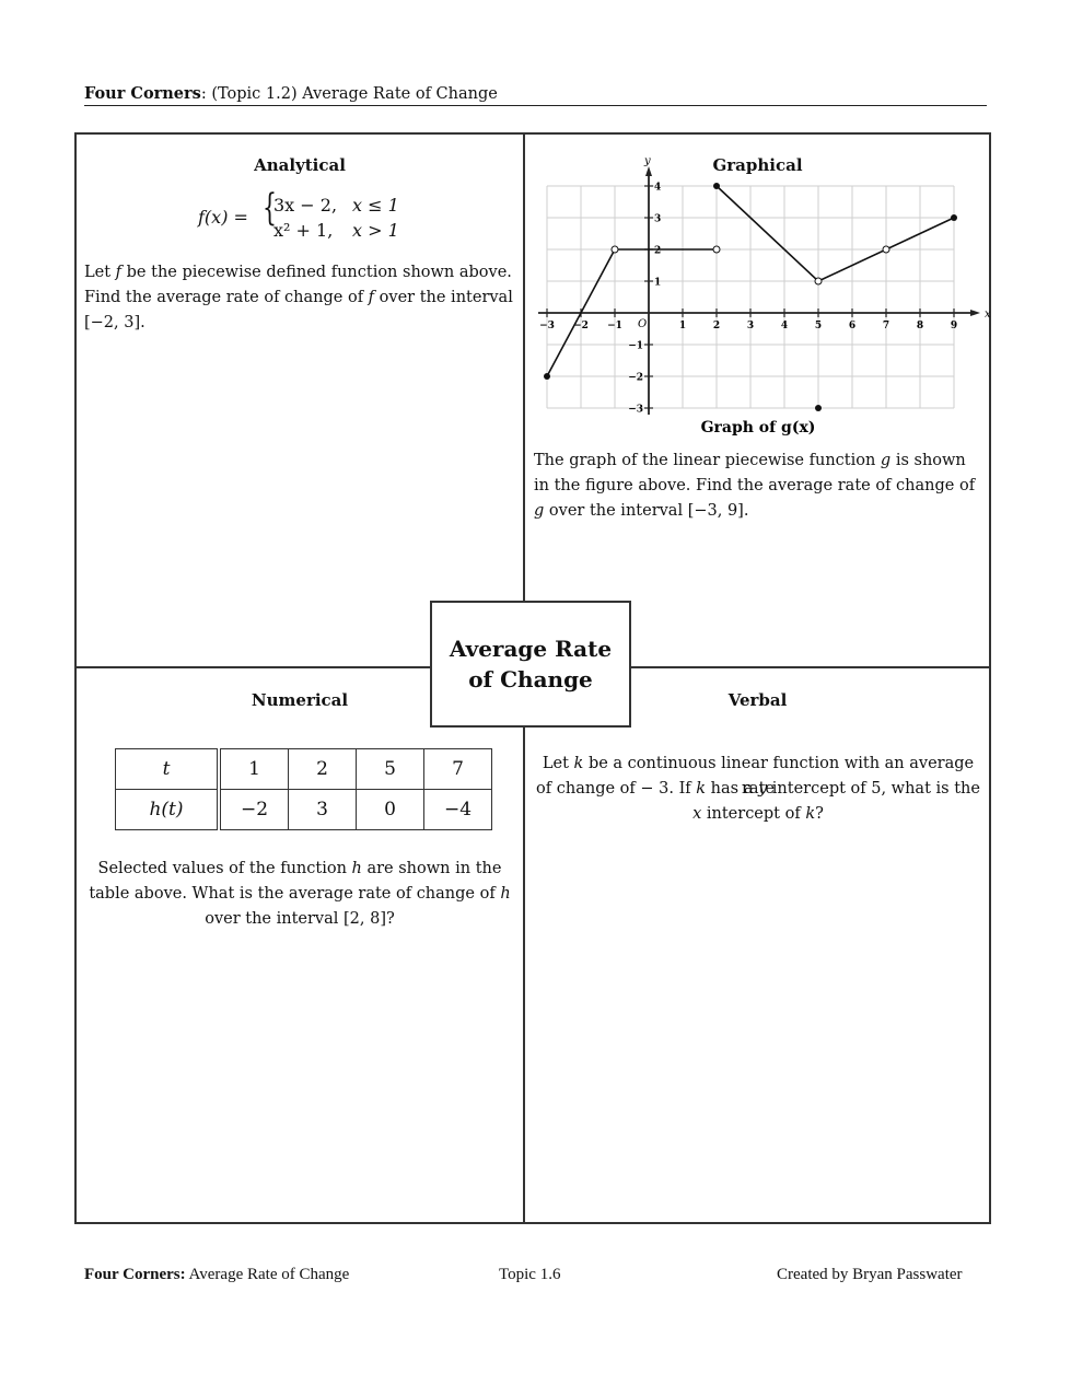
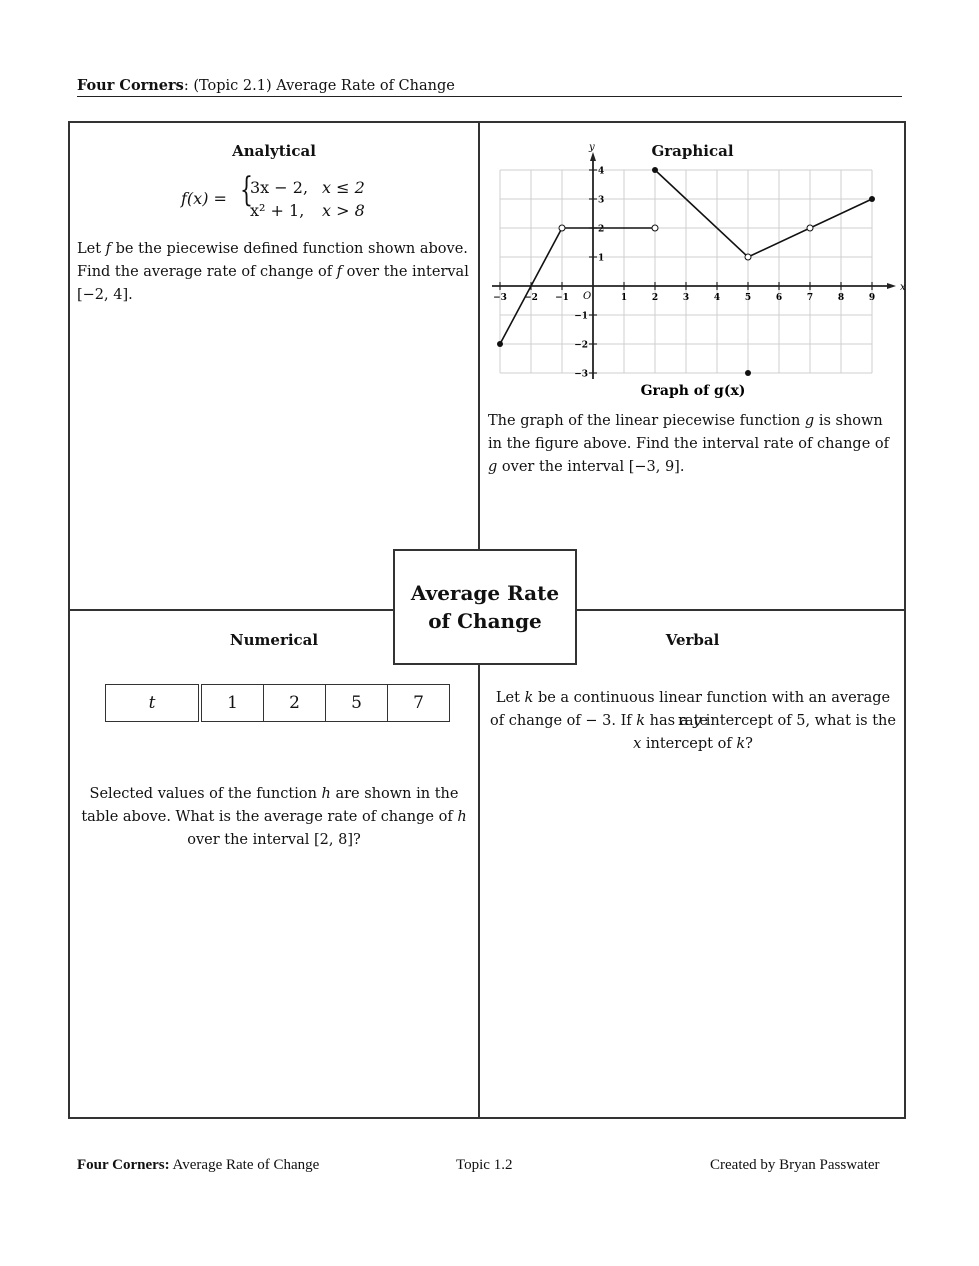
- Four Corners: (Topic 1.2) Average Rate of Change
+ Four Corners: (Topic 2.1) Average Rate of Change
  Analytical
  f(x) =
  {
  3x − 2,
- x ≤ 1
+ x ≤ 2
  x² + 1,
- x > 1
+ x > 8
  Let f be the piecewise defined function shown above.
  Find the average rate of change of f over the interval
- [−2, 3].
+ [−2, 4].
  Graphical
  x
  y
  −3
  −2
  −1
  1
  2
  3
  4
  5
  6
  7
  8
  9
  −3
  −2
  −1
  1
  2
  3
  4
  O
  Graph of g(x)
  The graph of the linear piecewise function g is shown
- in the figure above. Find the average rate of change of
+ in the figure above. Find the interval rate of change of
  g over the interval [−3, 9].
  Numerical
  t	1	2	5	7
- h(t)	−2	3	0	−4
  Selected values of the function h are shown in the
  table above. What is the average rate of change of h
  over the interval [2, 8]?
  Verbal
  Let k be a continuous linear function with an average rate
  of change of − 3. If k has a y intercept of 5, what is the
  x intercept of k?
  Average Rate
  of Change
  Four Corners: Average Rate of Change
- Topic 1.6
+ Topic 1.2
  Created by Bryan Passwater
